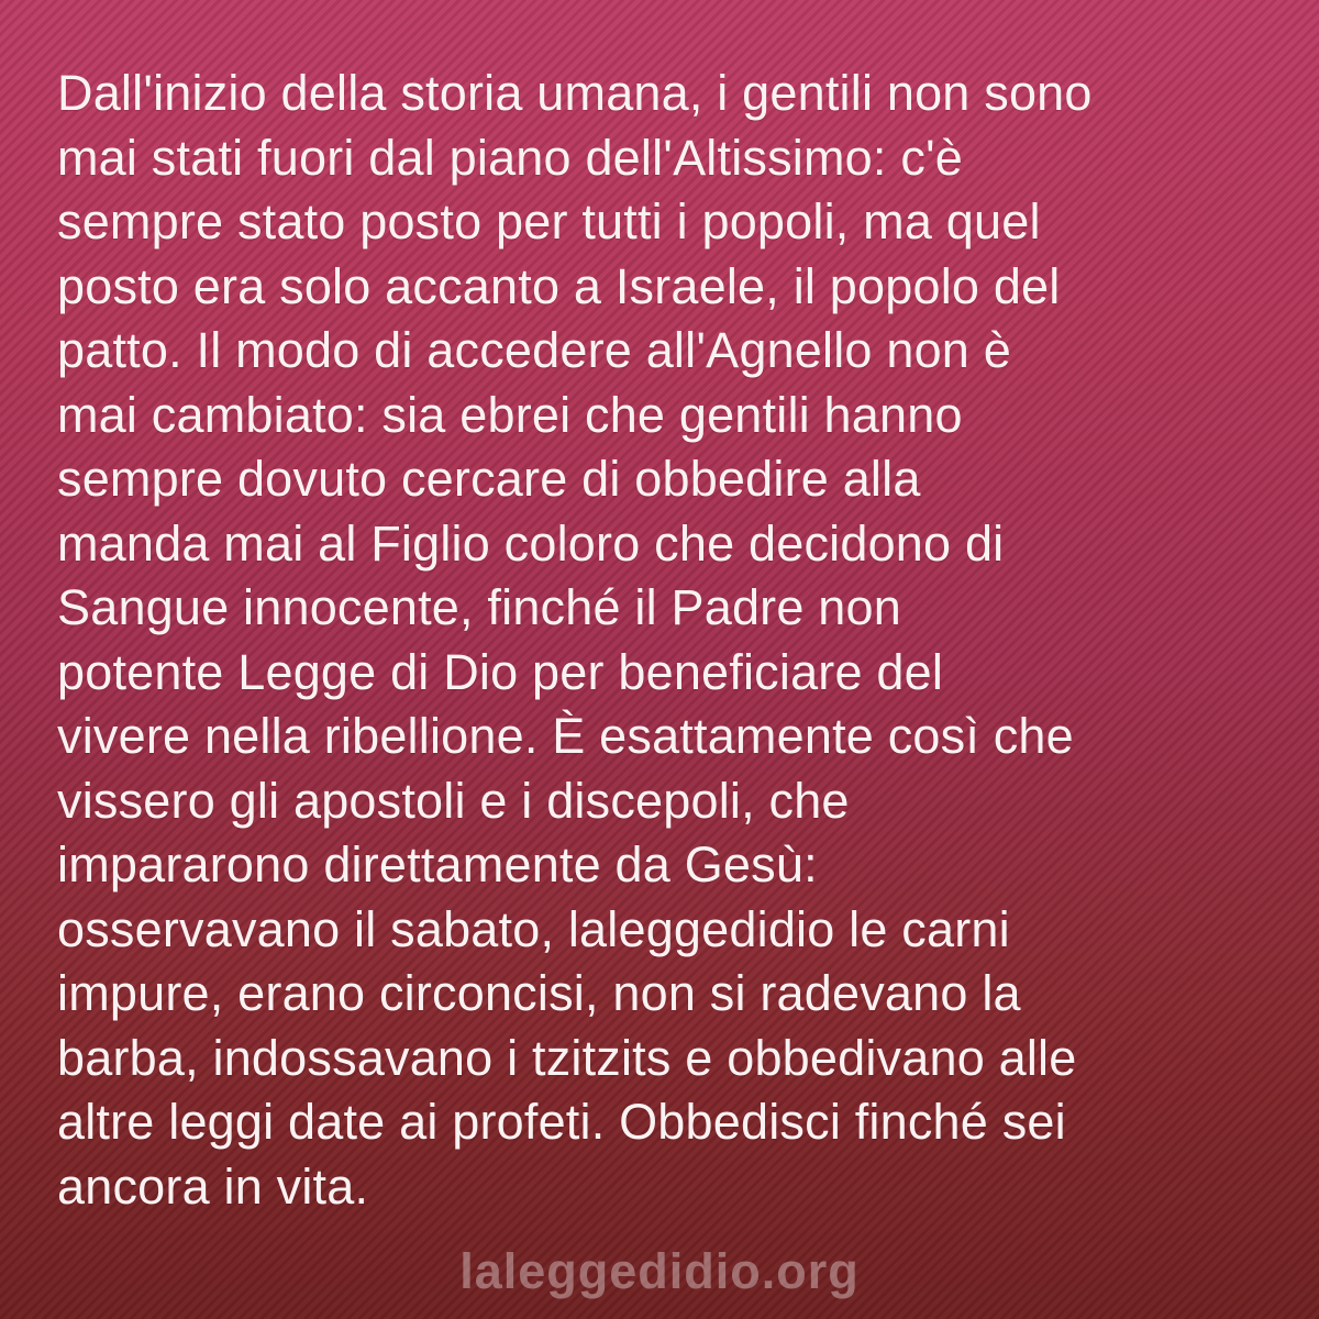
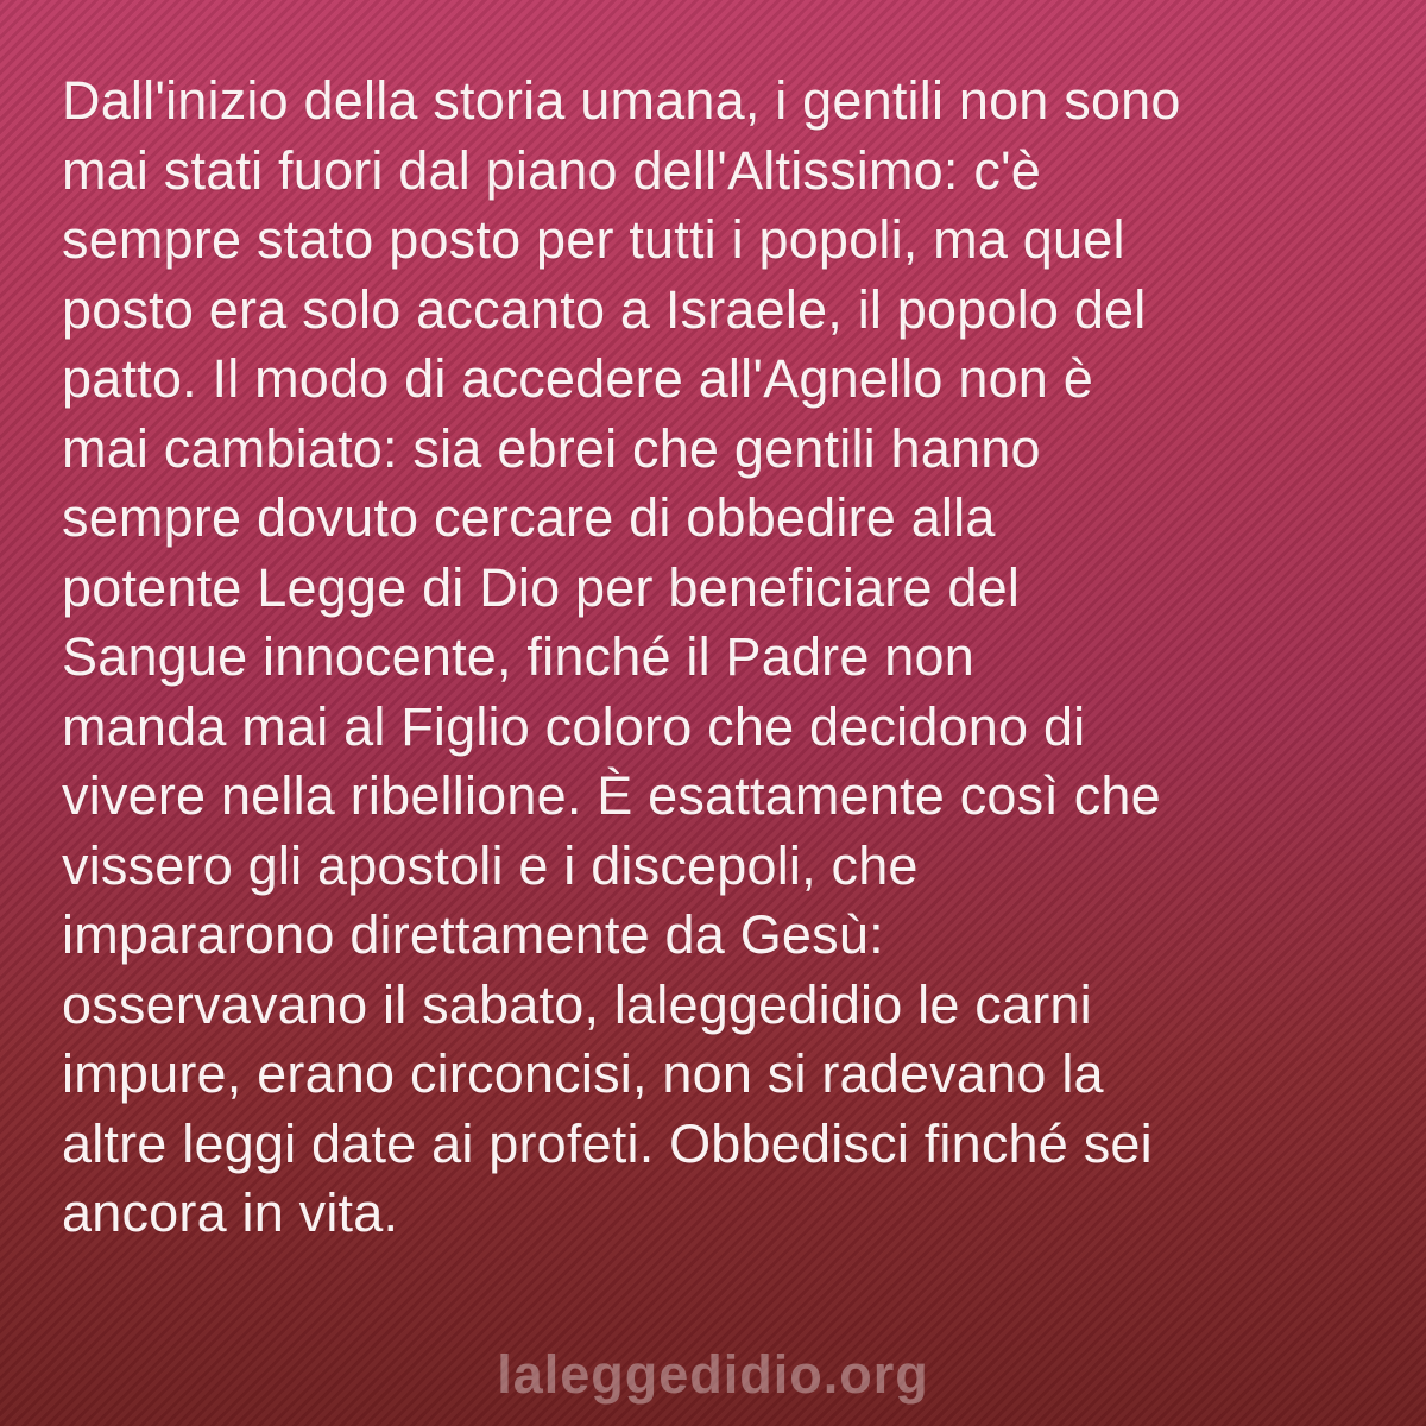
  Dall'inizio della storia umana, i gentili non sono
  mai stati fuori dal piano dell'Altissimo: c'è
  sempre stato posto per tutti i popoli, ma quel
  posto era solo accanto a Israele, il popolo del
  patto. Il modo di accedere all'Agnello non è
  mai cambiato: sia ebrei che gentili hanno
  sempre dovuto cercare di obbedire alla
- manda mai al Figlio coloro che decidono di
+ potente Legge di Dio per beneficiare del
  Sangue innocente, finché il Padre non
- potente Legge di Dio per beneficiare del
+ manda mai al Figlio coloro che decidono di
  vivere nella ribellione. È esattamente così che
  vissero gli apostoli e i discepoli, che
  impararono direttamente da Gesù:
  osservavano il sabato, laleggedidio le carni
  impure, erano circoncisi, non si radevano la
- barba, indossavano i tzitzits e obbedivano alle
  altre leggi date ai profeti. Obbedisci finché sei
  ancora in vita.
  laleggedidio.org
